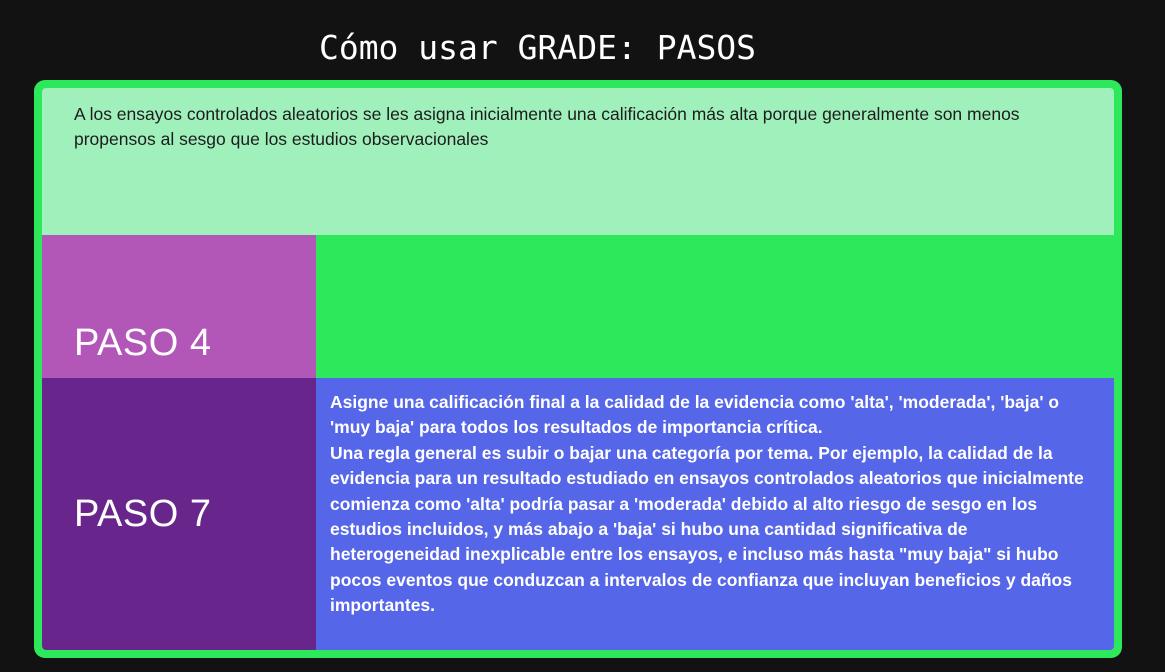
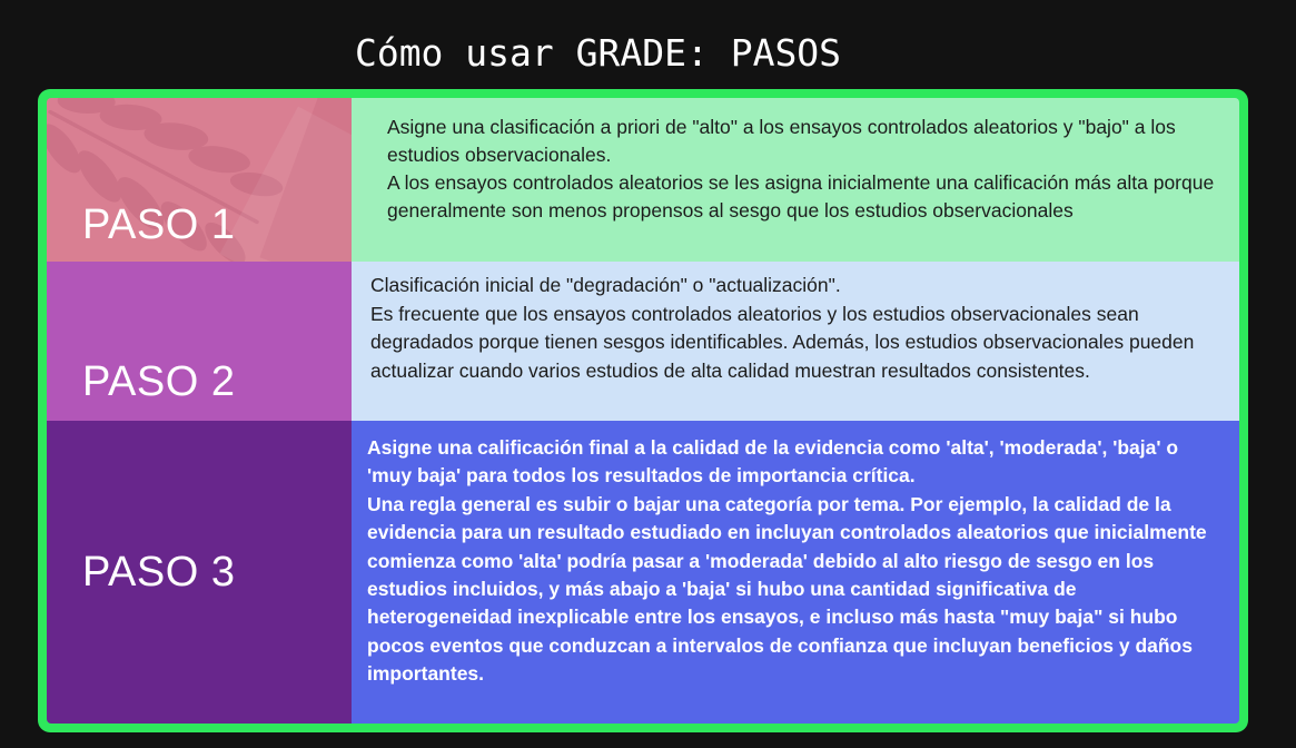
  Cómo usar GRADE: PASOS
+ PASO 1
+ Asigne una clasificación a priori de "alto" a los ensayos controlados aleatorios y "bajo" a los estudios observacionales.
  A los ensayos controlados aleatorios se les asigna inicialmente una calificación más alta porque generalmente son menos propensos al sesgo que los estudios observacionales
- PASO 4
+ PASO 2
+ Clasificación inicial de "degradación" o "actualización".
+ Es frecuente que los ensayos controlados aleatorios y los estudios observacionales sean degradados porque tienen sesgos identificables. Además, los estudios observacionales pueden actualizar cuando varios estudios de alta calidad muestran resultados consistentes.
- PASO 7
+ PASO 3
  Asigne una calificación final a la calidad de la evidencia como 'alta', 'moderada', 'baja' o 'muy baja' para todos los resultados de importancia crítica.
- Una regla general es subir o bajar una categoría por tema. Por ejemplo, la calidad de la evidencia para un resultado estudiado en ensayos controlados aleatorios que inicialmente comienza como 'alta' podría pasar a 'moderada' debido al alto riesgo de sesgo en los estudios incluidos, y más abajo a 'baja' si hubo una cantidad significativa de heterogeneidad inexplicable entre los ensayos, e incluso más hasta "muy baja" si hubo pocos eventos que conduzcan a intervalos de confianza que incluyan beneficios y daños importantes.
+ Una regla general es subir o bajar una categoría por tema. Por ejemplo, la calidad de la evidencia para un resultado estudiado en incluyan controlados aleatorios que inicialmente comienza como 'alta' podría pasar a 'moderada' debido al alto riesgo de sesgo en los estudios incluidos, y más abajo a 'baja' si hubo una cantidad significativa de heterogeneidad inexplicable entre los ensayos, e incluso más hasta "muy baja" si hubo pocos eventos que conduzcan a intervalos de confianza que incluyan beneficios y daños importantes.
